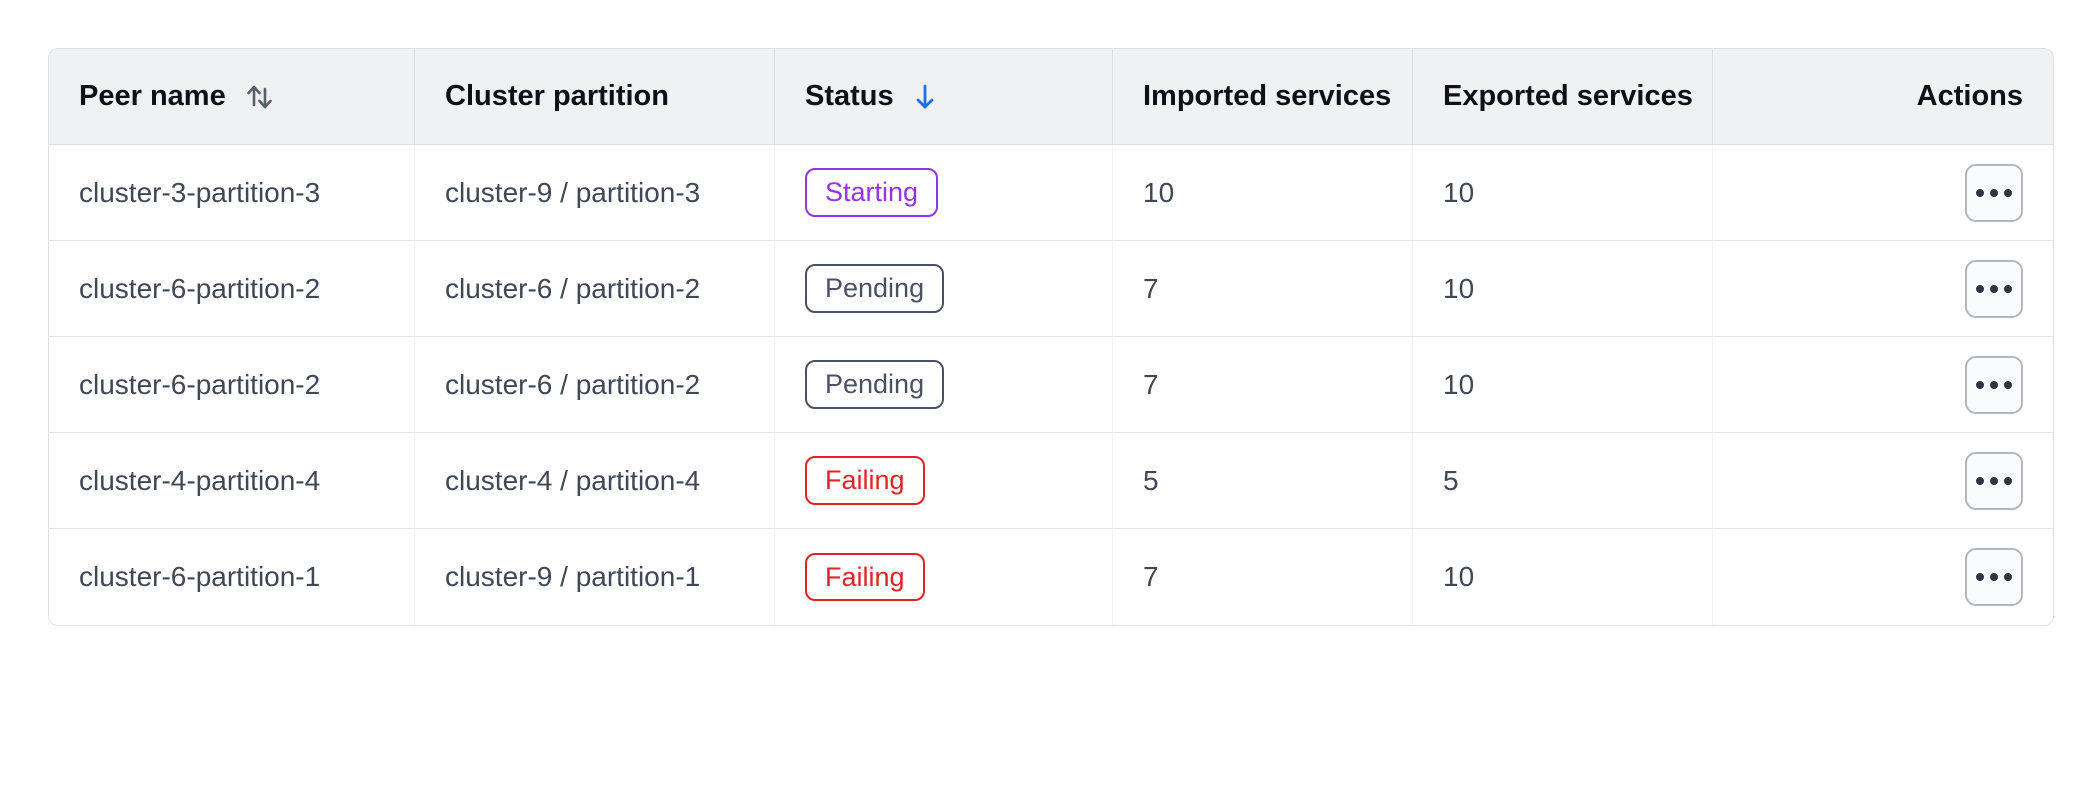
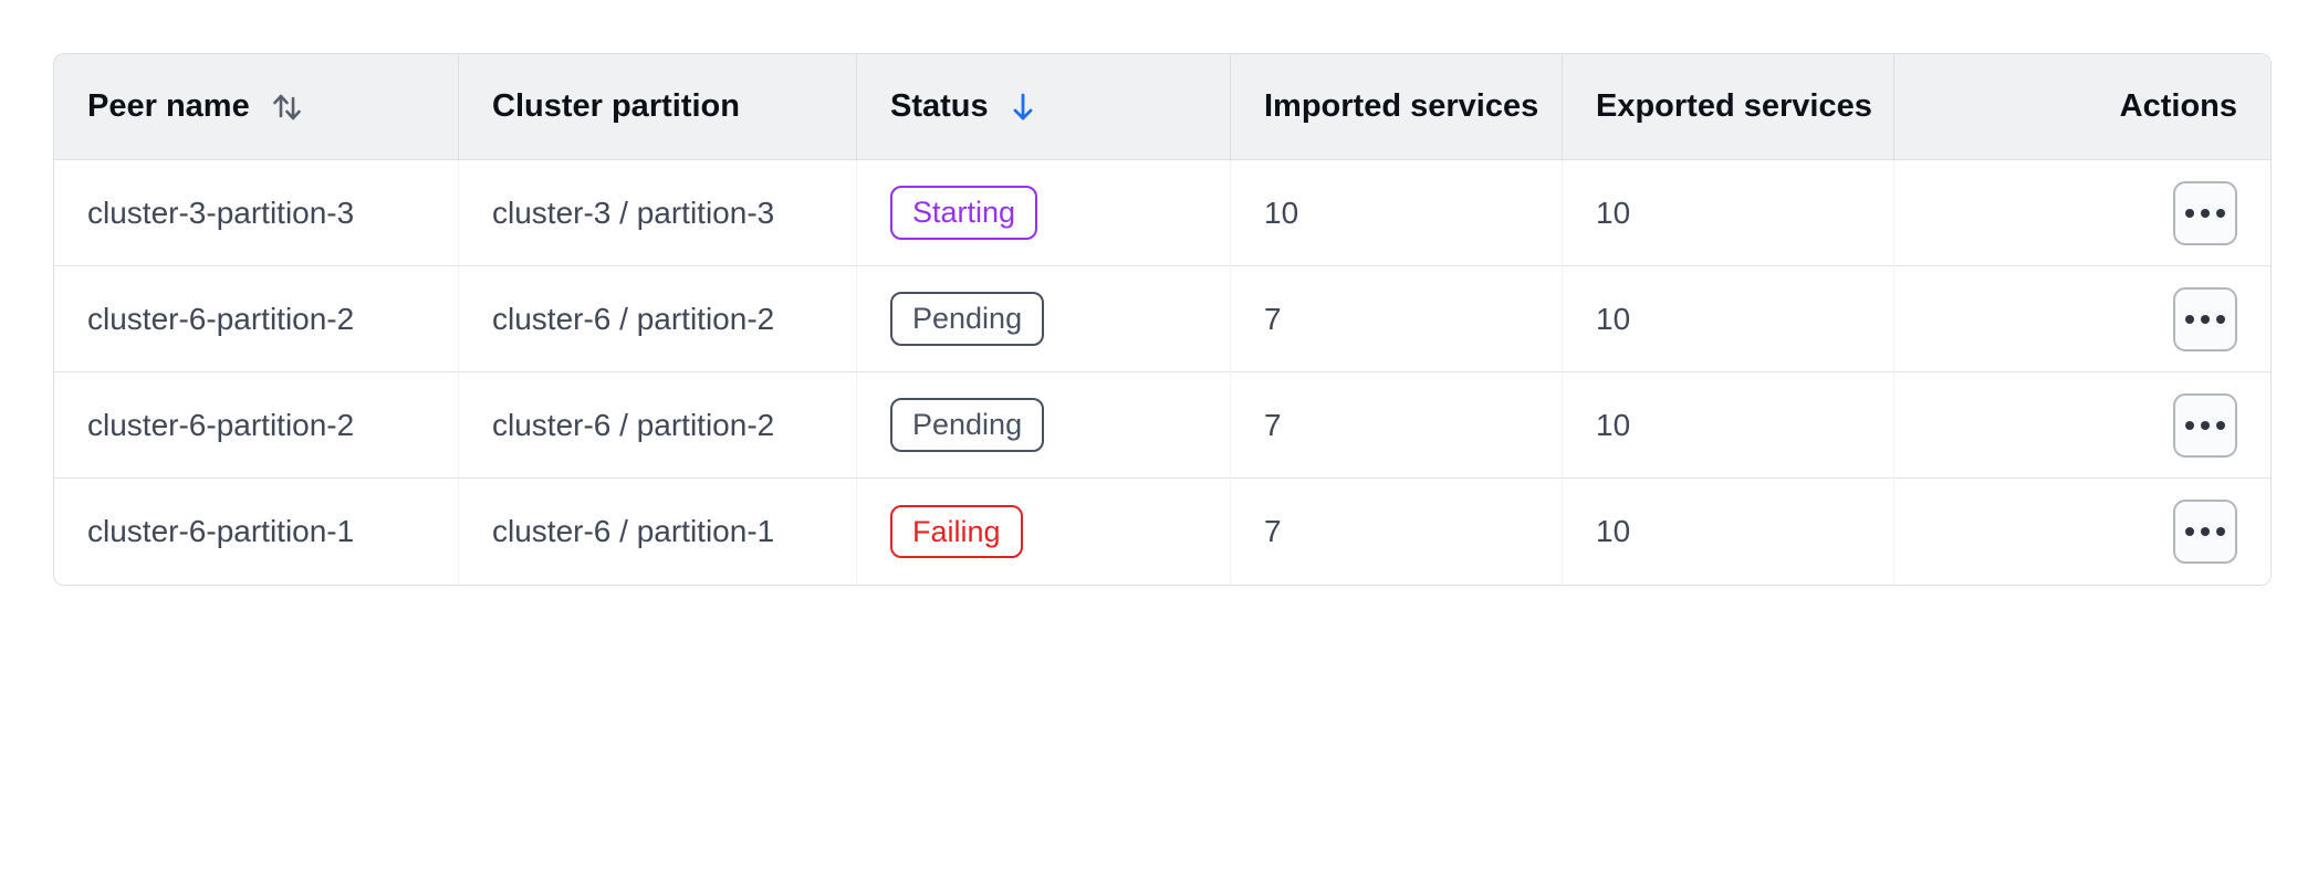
  Peer name	Cluster partition	Status	Imported services	Exported services	Actions
- cluster-3-partition-3	cluster-9 / partition-3	Starting	10	10
+ cluster-3-partition-3	cluster-3 / partition-3	Starting	10	10
  cluster-6-partition-2	cluster-6 / partition-2	Pending	7	10
  cluster-6-partition-2	cluster-6 / partition-2	Pending	7	10
- cluster-4-partition-4	cluster-4 / partition-4	Failing	5	5
- cluster-6-partition-1	cluster-9 / partition-1	Failing	7	10
+ cluster-6-partition-1	cluster-6 / partition-1	Failing	7	10
